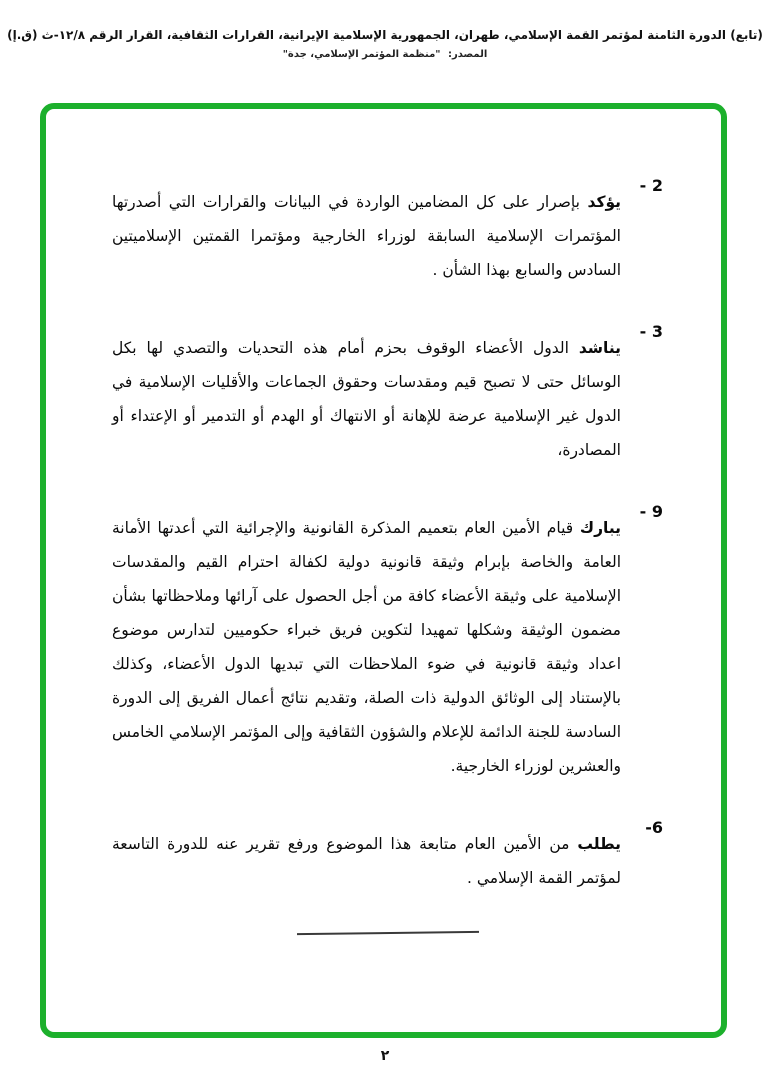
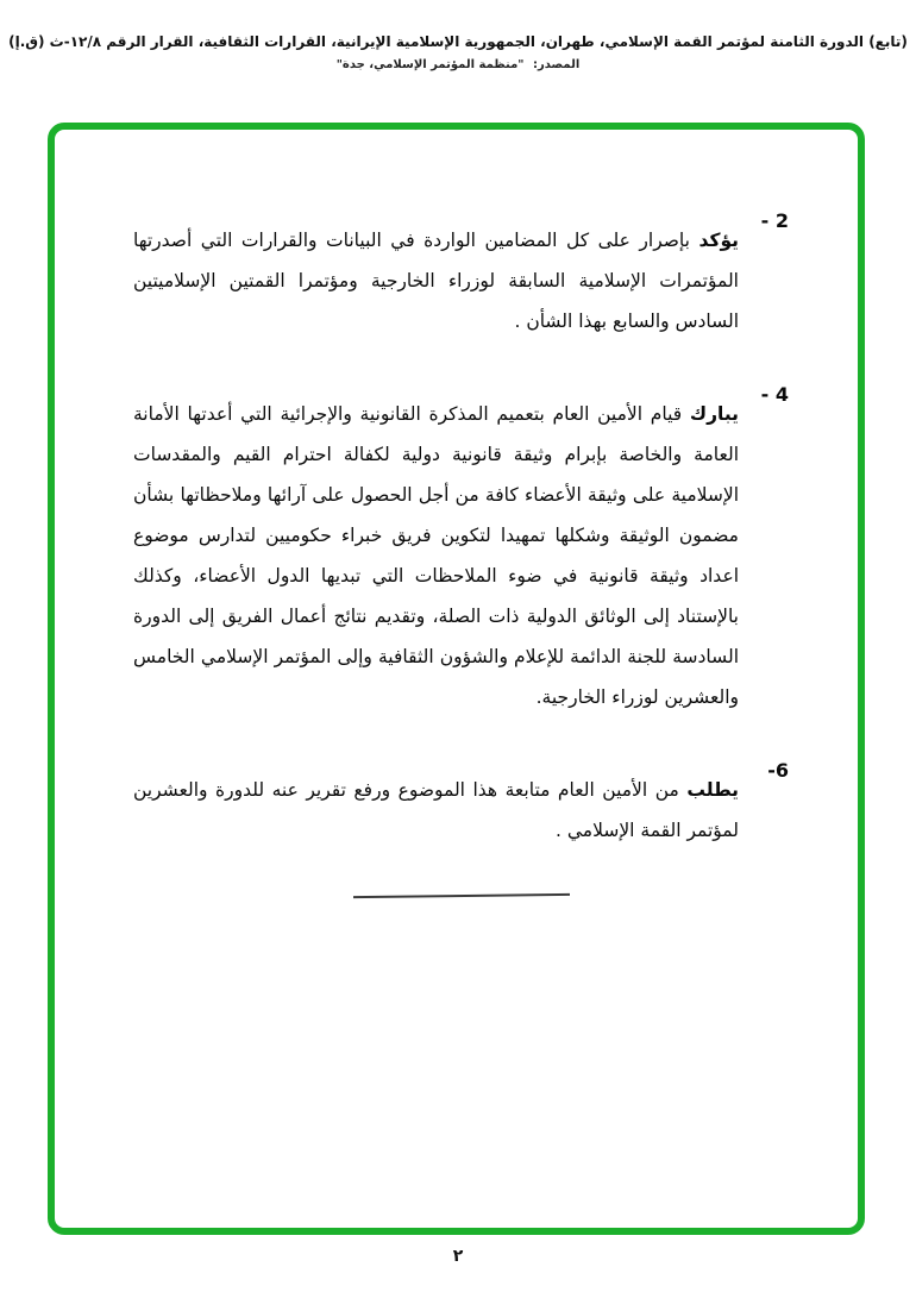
  (تابع) الدورة الثامنة لمؤتمر القمة الإسلامي، طهران، الجمهورية الإسلامية الإيرانية، القرارات الثقافية، القرار الرقم ١٢/٨-ث (ق.إ)
  المصدر: "منظمة المؤتمر الإسلامي، جدة"
  2 -
  يؤكد بإصرار على كل المضامين الواردة في البيانات والقرارات التي أصدرتها المؤتمرات الإسلامية السابقة لوزراء الخارجية ومؤتمرا القمتين الإسلاميتين السادس والسابع بهذا الشأن .
- 3 -
- يناشد الدول الأعضاء الوقوف بحزم أمام هذه التحديات والتصدي لها بكل الوسائل حتى لا تصبح قيم ومقدسات وحقوق الجماعات والأقليات الإسلامية في الدول غير الإسلامية عرضة للإهانة أو الانتهاك أو الهدم أو التدمير أو الإعتداء أو المصادرة،
- 9 -
+ 4 -
  يبارك قيام الأمين العام بتعميم المذكرة القانونية والإجرائية التي أعدتها الأمانة العامة والخاصة بإبرام وثيقة قانونية دولية لكفالة احترام القيم والمقدسات الإسلامية على وثيقة الأعضاء كافة من أجل الحصول على آرائها وملاحظاتها بشأن مضمون الوثيقة وشكلها تمهيدا لتكوين فريق خبراء حكوميين لتدارس موضوع اعداد وثيقة قانونية في ضوء الملاحظات التي تبديها الدول الأعضاء، وكذلك بالإستناد إلى الوثائق الدولية ذات الصلة، وتقديم نتائج أعمال الفريق إلى الدورة السادسة للجنة الدائمة للإعلام والشؤون الثقافية وإلى المؤتمر الإسلامي الخامس والعشرين لوزراء الخارجية.
  6-
- يطلب من الأمين العام متابعة هذا الموضوع ورفع تقرير عنه للدورة التاسعة لمؤتمر القمة الإسلامي .
+ يطلب من الأمين العام متابعة هذا الموضوع ورفع تقرير عنه للدورة والعشرين لمؤتمر القمة الإسلامي .
  ٢
